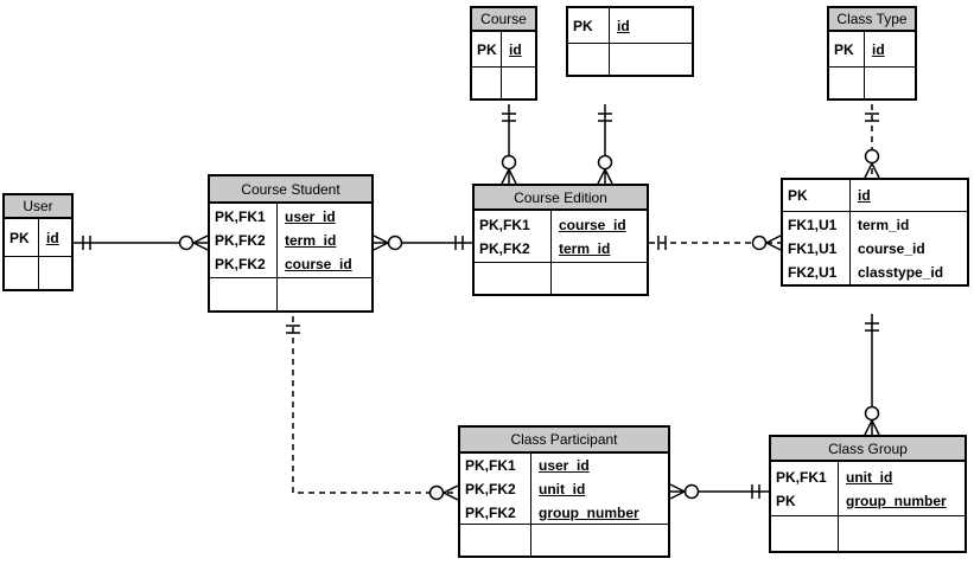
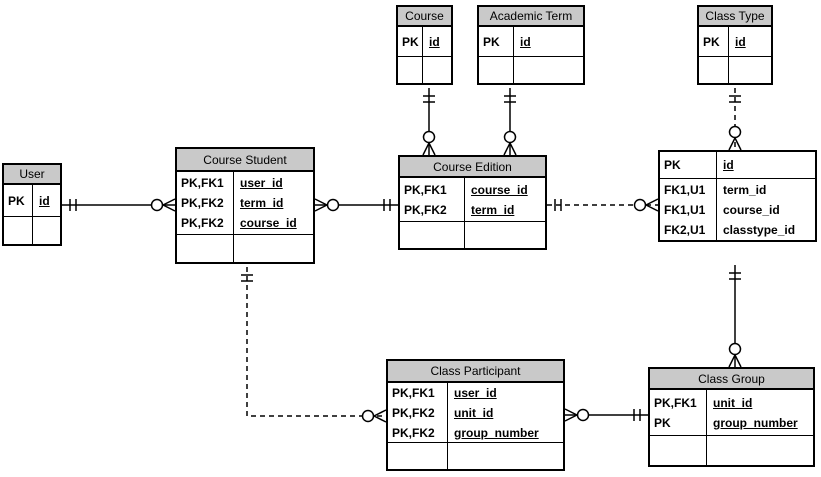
  User
  PK
  id
  Course Student
  PK,FK1
  PK,FK2
  PK,FK2
  user_id
  term_id
  course_id
  Course
  PK
  id
+ Academic Term
  PK
  id
  Class Type
  PK
  id
  Course Edition
  PK,FK1
  PK,FK2
  course_id
  term_id
  PK
  id
  FK1,U1
  FK1,U1
  FK2,U1
  term_id
  course_id
  classtype_id
  Class Participant
  PK,FK1
  PK,FK2
  PK,FK2
  user_id
  unit_id
  group_number
  Class Group
  PK,FK1
  PK
  unit_id
  group_number
